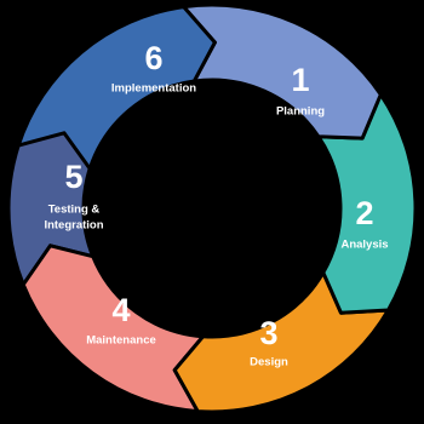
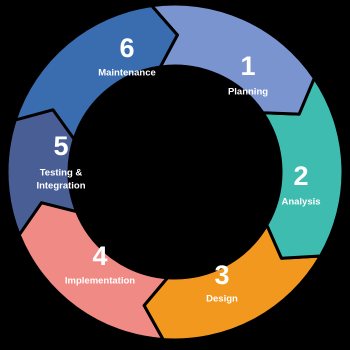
  1
  Planning
  2
  Analysis
  3
  Design
  4
- Maintenance
+ Implementation
  5
  Testing &
  Integration
  6
- Implementation
+ Maintenance
